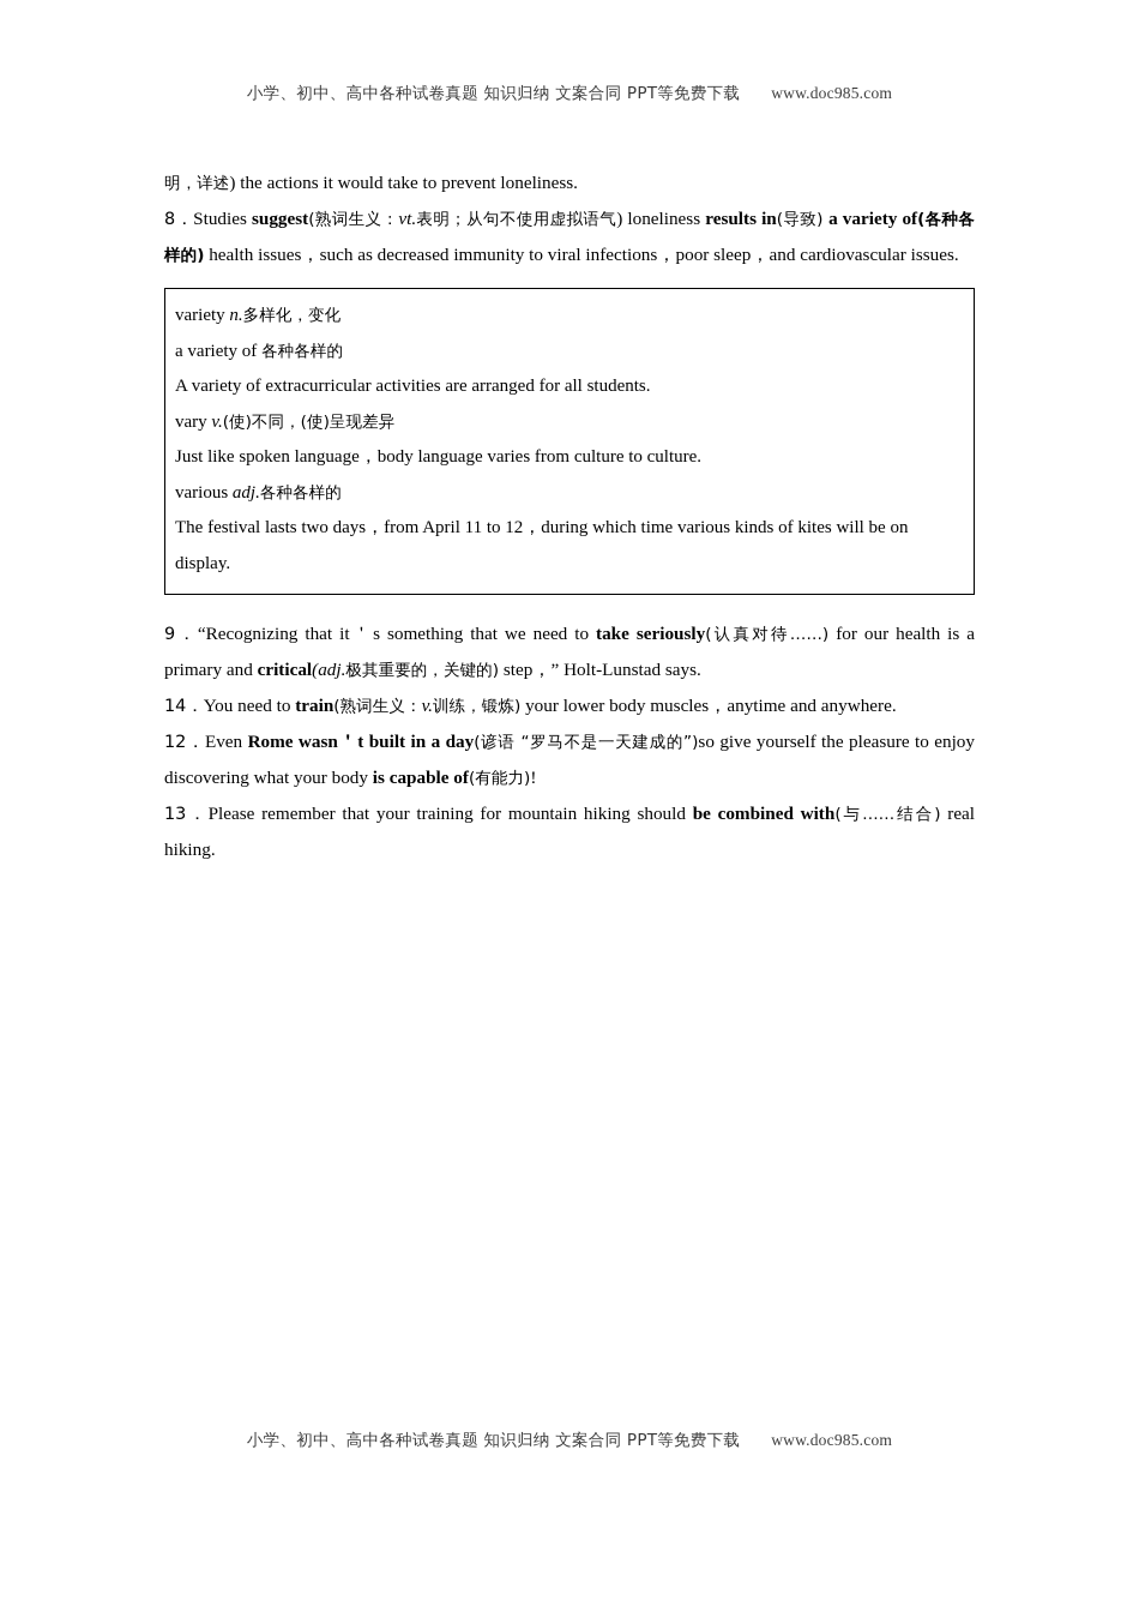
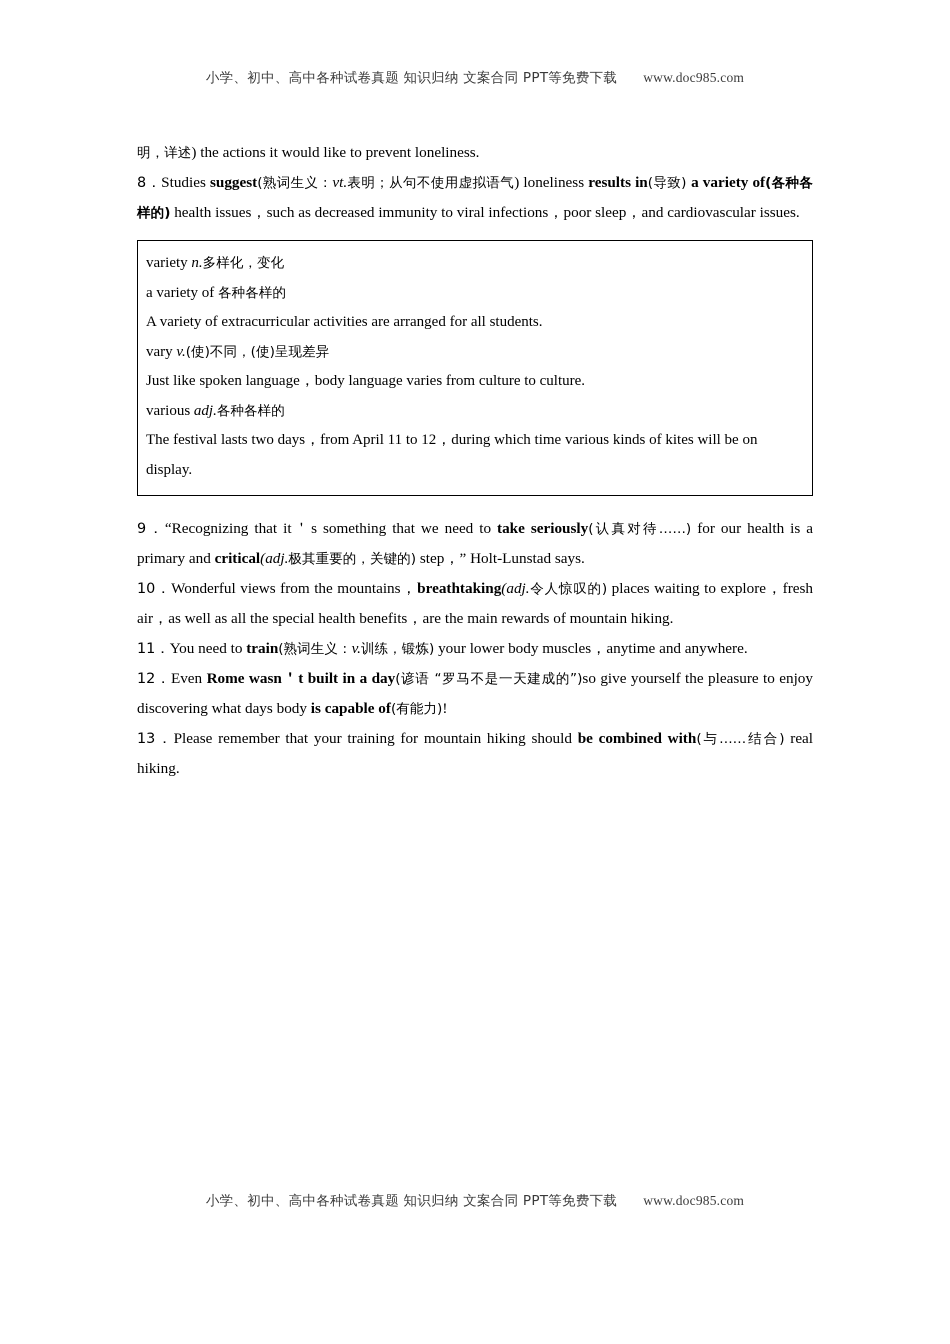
  小学、初中、高中各种试卷真题 知识归纳 文案合同 PPT等免费下载 www.doc985.com
- 明，详述) the actions it would take to prevent loneliness.
+ 明，详述) the actions it would like to prevent loneliness.
  8．Studies suggest(熟词生义：vt.表明；从句不使用虚拟语气) loneliness results in(导致) a variety of(各种各样的) health issues，such as decreased immunity to viral infections，poor sleep，and cardiovascular issues.
  variety n.多样化，变化
  a variety of 各种各样的
  A variety of extracurricular activities are arranged for all students.
  vary v.(使)不同，(使)呈现差异
  Just like spoken language，body language varies from culture to culture.
  various adj.各种各样的
  The festival lasts two days，from April 11 to 12，during which time various kinds of kites will be on display.
  9．“Recognizing that it＇s something that we need to take seriously(认真对待……) for our health is a primary and critical(adj.极其重要的，关键的) step，” Holt-Lunstad says.
+ 10．Wonderful views from the mountains，breathtaking(adj.令人惊叹的) places waiting to explore，fresh air，as well as all the special health benefits，are the main rewards of mountain hiking.
- 14．You need to train(熟词生义：v.训练，锻炼) your lower body muscles，anytime and anywhere.
+ 11．You need to train(熟词生义：v.训练，锻炼) your lower body muscles，anytime and anywhere.
- 12．Even Rome wasn＇t built in a day(谚语 “罗马不是一天建成的”)so give yourself the pleasure to enjoy discovering what your body is capable of(有能力)!
+ 12．Even Rome wasn＇t built in a day(谚语 “罗马不是一天建成的”)so give yourself the pleasure to enjoy discovering what days body is capable of(有能力)!
  13．Please remember that your training for mountain hiking should be combined with(与……结合) real hiking.
  小学、初中、高中各种试卷真题 知识归纳 文案合同 PPT等免费下载 www.doc985.com
